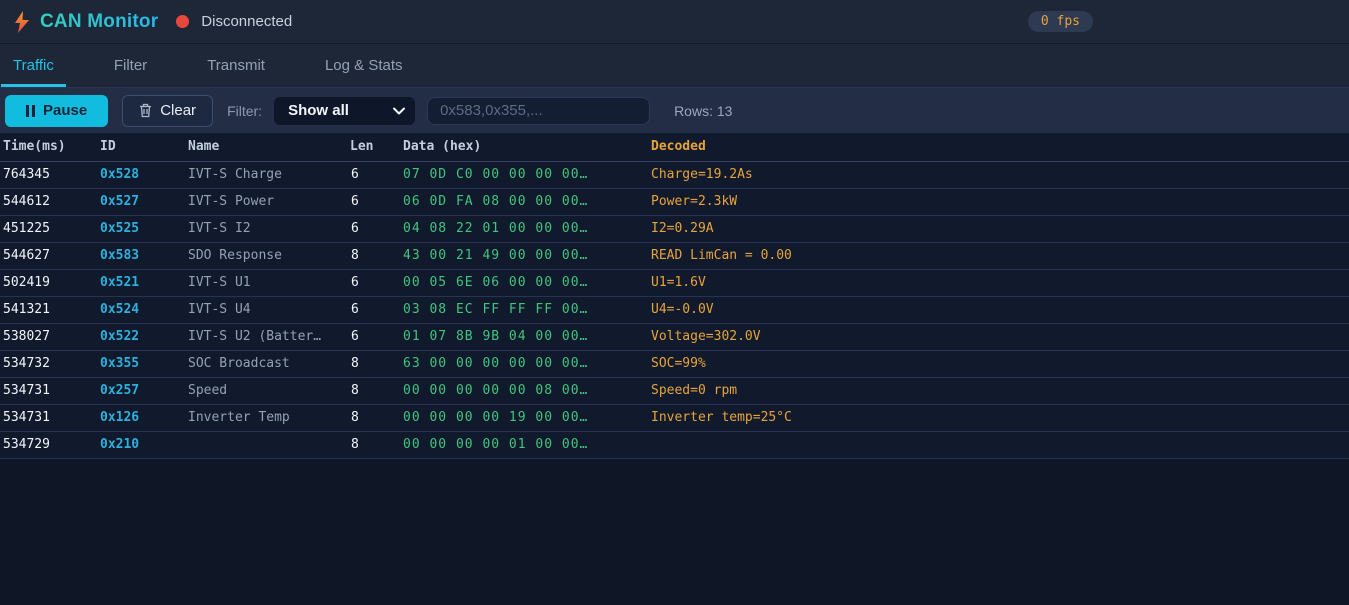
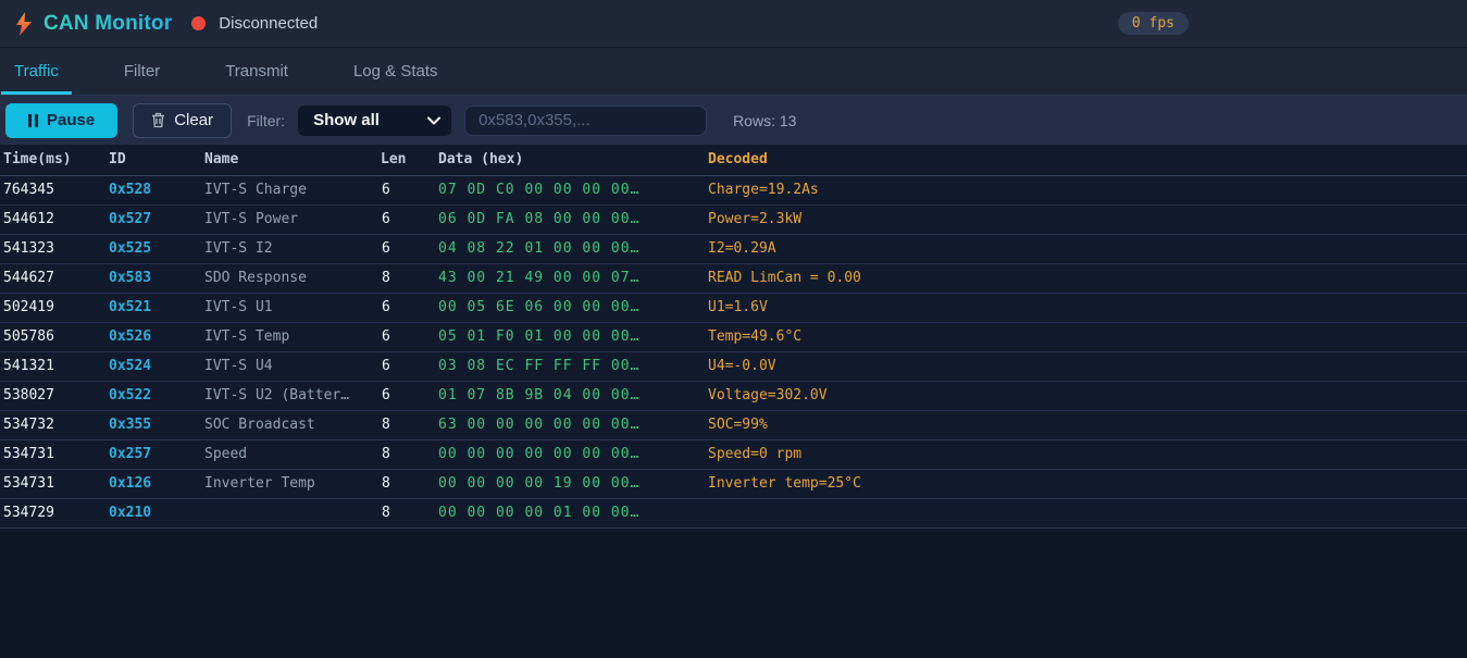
  CAN Monitor
  Disconnected
  0 fps
  Traffic
  Filter
  Transmit
  Log & Stats
  Pause
  Clear
  Filter:
  Show all
  0x583,0x355,...
  Rows: 13
  Time(ms)	ID	Name	Len	Data (hex)	Decoded
  764345	0x528	IVT-S Charge	6	07 0D C0 00 00 00 00…	Charge=19.2As
  544612	0x527	IVT-S Power	6	06 0D FA 08 00 00 00…	Power=2.3kW
- 451225	0x525	IVT-S I2	6	04 08 22 01 00 00 00…	I2=0.29A
+ 541323	0x525	IVT-S I2	6	04 08 22 01 00 00 00…	I2=0.29A
- 544627	0x583	SDO Response	8	43 00 21 49 00 00 00…	READ LimCan = 0.00
+ 544627	0x583	SDO Response	8	43 00 21 49 00 00 07…	READ LimCan = 0.00
  502419	0x521	IVT-S U1	6	00 05 6E 06 00 00 00…	U1=1.6V
+ 505786	0x526	IVT-S Temp	6	05 01 F0 01 00 00 00…	Temp=49.6°C
  541321	0x524	IVT-S U4	6	03 08 EC FF FF FF 00…	U4=-0.0V
  538027	0x522	IVT-S U2 (Batter…	6	01 07 8B 9B 04 00 00…	Voltage=302.0V
  534732	0x355	SOC Broadcast	8	63 00 00 00 00 00 00…	SOC=99%
- 534731	0x257	Speed	8	00 00 00 00 00 08 00…	Speed=0 rpm
+ 534731	0x257	Speed	8	00 00 00 00 00 00 00…	Speed=0 rpm
  534731	0x126	Inverter Temp	8	00 00 00 00 19 00 00…	Inverter temp=25°C
  534729	0x210		8	00 00 00 00 01 00 00…
